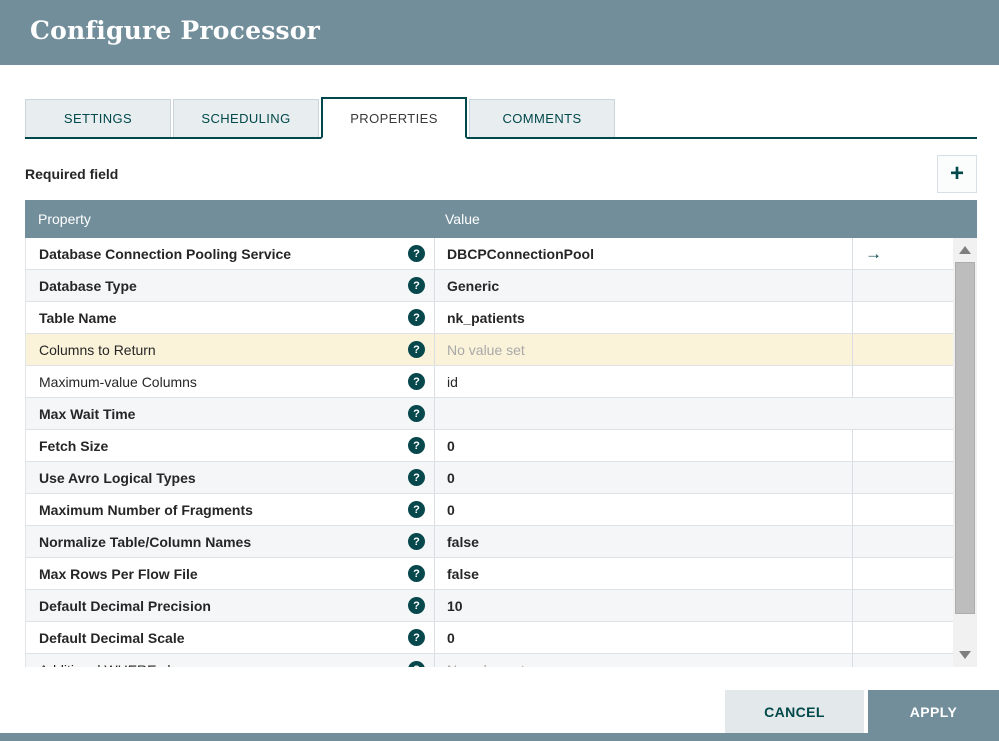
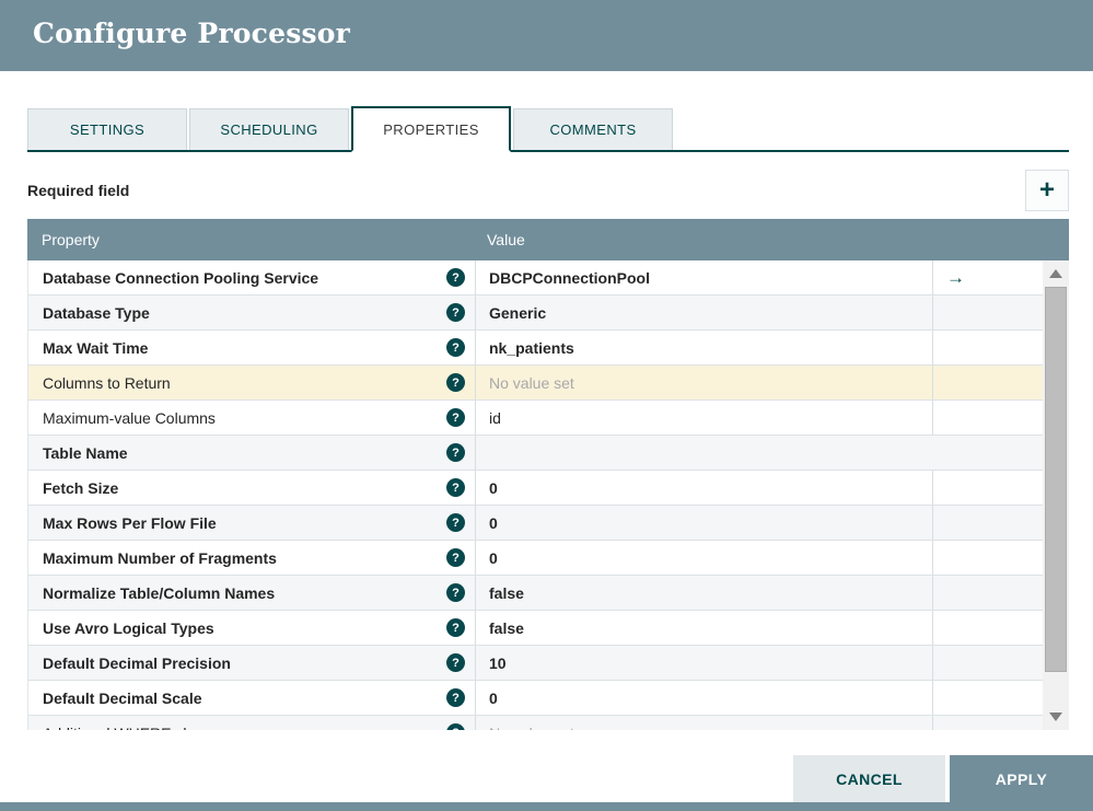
  Configure Processor
  SETTINGS
  SCHEDULING
  PROPERTIES
  COMMENTS
  Required field
  +
  Property
  Value
  Database Connection Pooling Service
  ?
  DBCPConnectionPool
  →
  Database Type
  ?
  Generic
- Table Name
+ Max Wait Time
  ?
  nk_patients
  Columns to Return
  ?
  No value set
  Maximum-value Columns
  ?
  id
- Max Wait Time
+ Table Name
  ?
  Fetch Size
  ?
  0
- Use Avro Logical Types
+ Max Rows Per Flow File
  ?
  0
  Maximum Number of Fragments
  ?
  0
  Normalize Table/Column Names
  ?
  false
- Max Rows Per Flow File
+ Use Avro Logical Types
  ?
  false
  Default Decimal Precision
  ?
  10
  Default Decimal Scale
  ?
  0
  CANCEL
  APPLY
